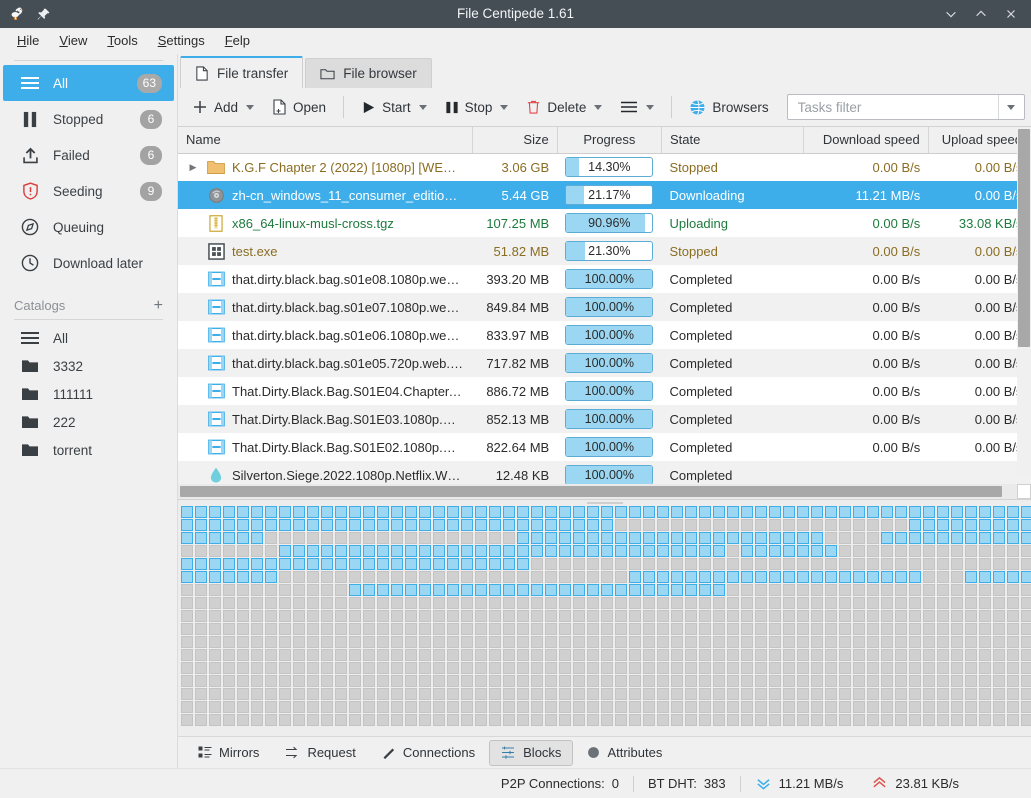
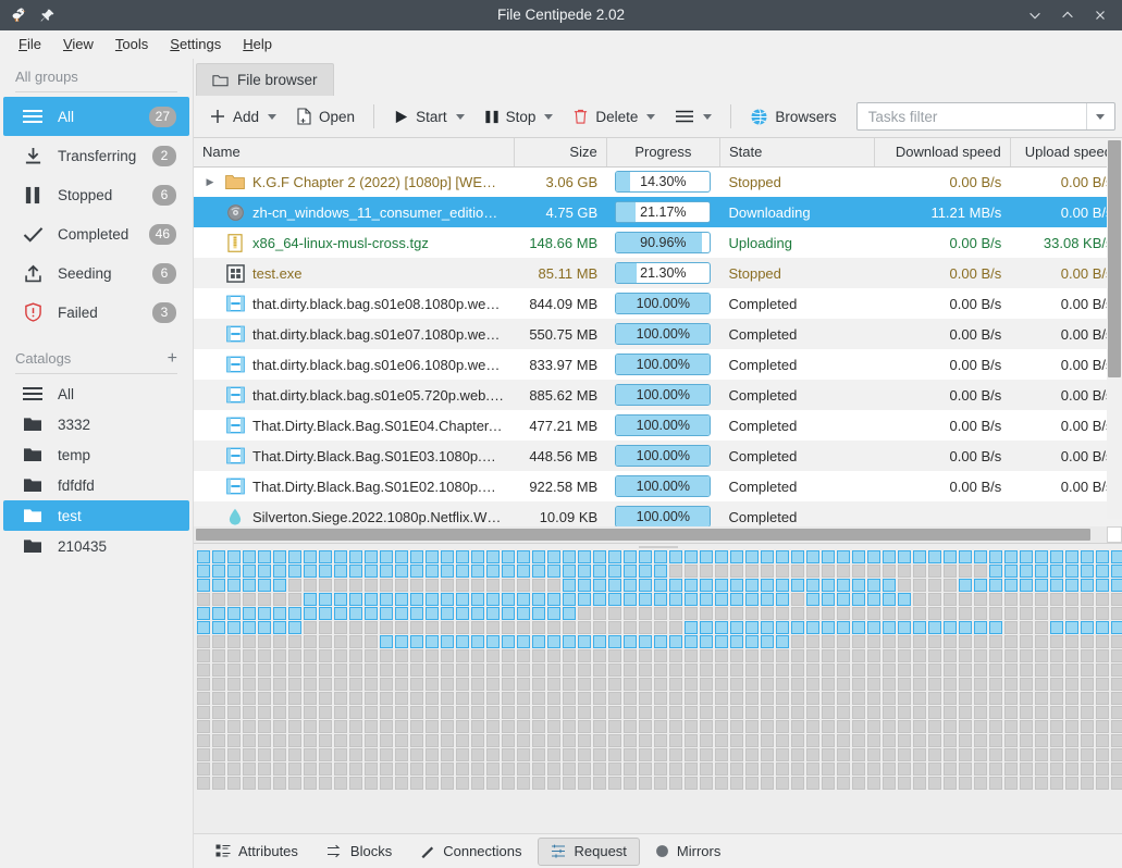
- File Centipede 1.61
+ File Centipede 2.02
- Hile
+ File
  View
  Tools
  Settings
- Felp
+ Help
+ All groups
  All
- 63
+ 27
+ Transferring
+ 2
  Stopped
  6
+ Completed
+ 46
- Failed
+ Seeding
  6
- Seeding
+ Failed
- 9
+ 3
- Queuing
- Download later
  Catalogs
  +
  All
  3332
+ temp
+ fdfdfd
+ test
- 111111
+ 210435
- 222
- torrent
- File transfer
  File browser
  Add
  Open
  Start
  Stop
  Delete
  Browsers
  Tasks filter
  Name	Size	Progress	State	Download speed	Upload spee
  ▶ K.G.F Chapter 2 (2022) [1080p] [WEBRi	3.06 GB	14.30%	Stopped	0.00 B/s	0.00 B/
- zh-cn_windows_11_consumer_editions_	5.44 GB	21.17%	Downloading	11.21 MB/s	0.00 B/
+ zh-cn_windows_11_consumer_editions_	4.75 GB	21.17%	Downloading	11.21 MB/s	0.00 B/
- x86_64-linux-musl-cross.tgz	107.25 MB	90.96%	Uploading	0.00 B/s	33.08 KB/
+ x86_64-linux-musl-cross.tgz	148.66 MB	90.96%	Uploading	0.00 B/s	33.08 KB/
- test.exe	51.82 MB	21.30%	Stopped	0.00 B/s	0.00 B/
+ test.exe	85.11 MB	21.30%	Stopped	0.00 B/s	0.00 B/
- that.dirty.black.bag.s01e08.1080p.web.h	393.20 MB	100.00%	Completed	0.00 B/s	0.00 B/
+ that.dirty.black.bag.s01e08.1080p.web.h	844.09 MB	100.00%	Completed	0.00 B/s	0.00 B/
- that.dirty.black.bag.s01e07.1080p.web.h	849.84 MB	100.00%	Completed	0.00 B/s	0.00 B/
+ that.dirty.black.bag.s01e07.1080p.web.h	550.75 MB	100.00%	Completed	0.00 B/s	0.00 B/
  that.dirty.black.bag.s01e06.1080p.web.h	833.97 MB	100.00%	Completed	0.00 B/s	0.00 B/
- that.dirty.black.bag.s01e05.720p.web.h2	717.82 MB	100.00%	Completed	0.00 B/s	0.00 B/
+ that.dirty.black.bag.s01e05.720p.web.h2	885.62 MB	100.00%	Completed	0.00 B/s	0.00 B/
- That.Dirty.Black.Bag.S01E04.Chapter.Fo	886.72 MB	100.00%	Completed	0.00 B/s	0.00 B/
+ That.Dirty.Black.Bag.S01E04.Chapter.Fo	477.21 MB	100.00%	Completed	0.00 B/s	0.00 B/
- That.Dirty.Black.Bag.S01E03.1080p.WE	852.13 MB	100.00%	Completed	0.00 B/s	0.00 B/
+ That.Dirty.Black.Bag.S01E03.1080p.WE	448.56 MB	100.00%	Completed	0.00 B/s	0.00 B/
- That.Dirty.Black.Bag.S01E02.1080p.WE	822.64 MB	100.00%	Completed	0.00 B/s	0.00 B/
+ That.Dirty.Black.Bag.S01E02.1080p.WE	922.58 MB	100.00%	Completed	0.00 B/s	0.00 B/
- Silverton.Siege.2022.1080p.Netflix.WEB	12.48 KB	100.00%	Completed
+ Silverton.Siege.2022.1080p.Netflix.WEB	10.09 KB	100.00%	Completed
- Mirrors
+ Attributes
- Request
+ Blocks
  Connections
- Blocks
+ Request
- Attributes
+ Mirrors
- P2P Connections:
- 0
- BT DHT:
- 383
- 11.21 MB/s
- 23.81 KB/s
